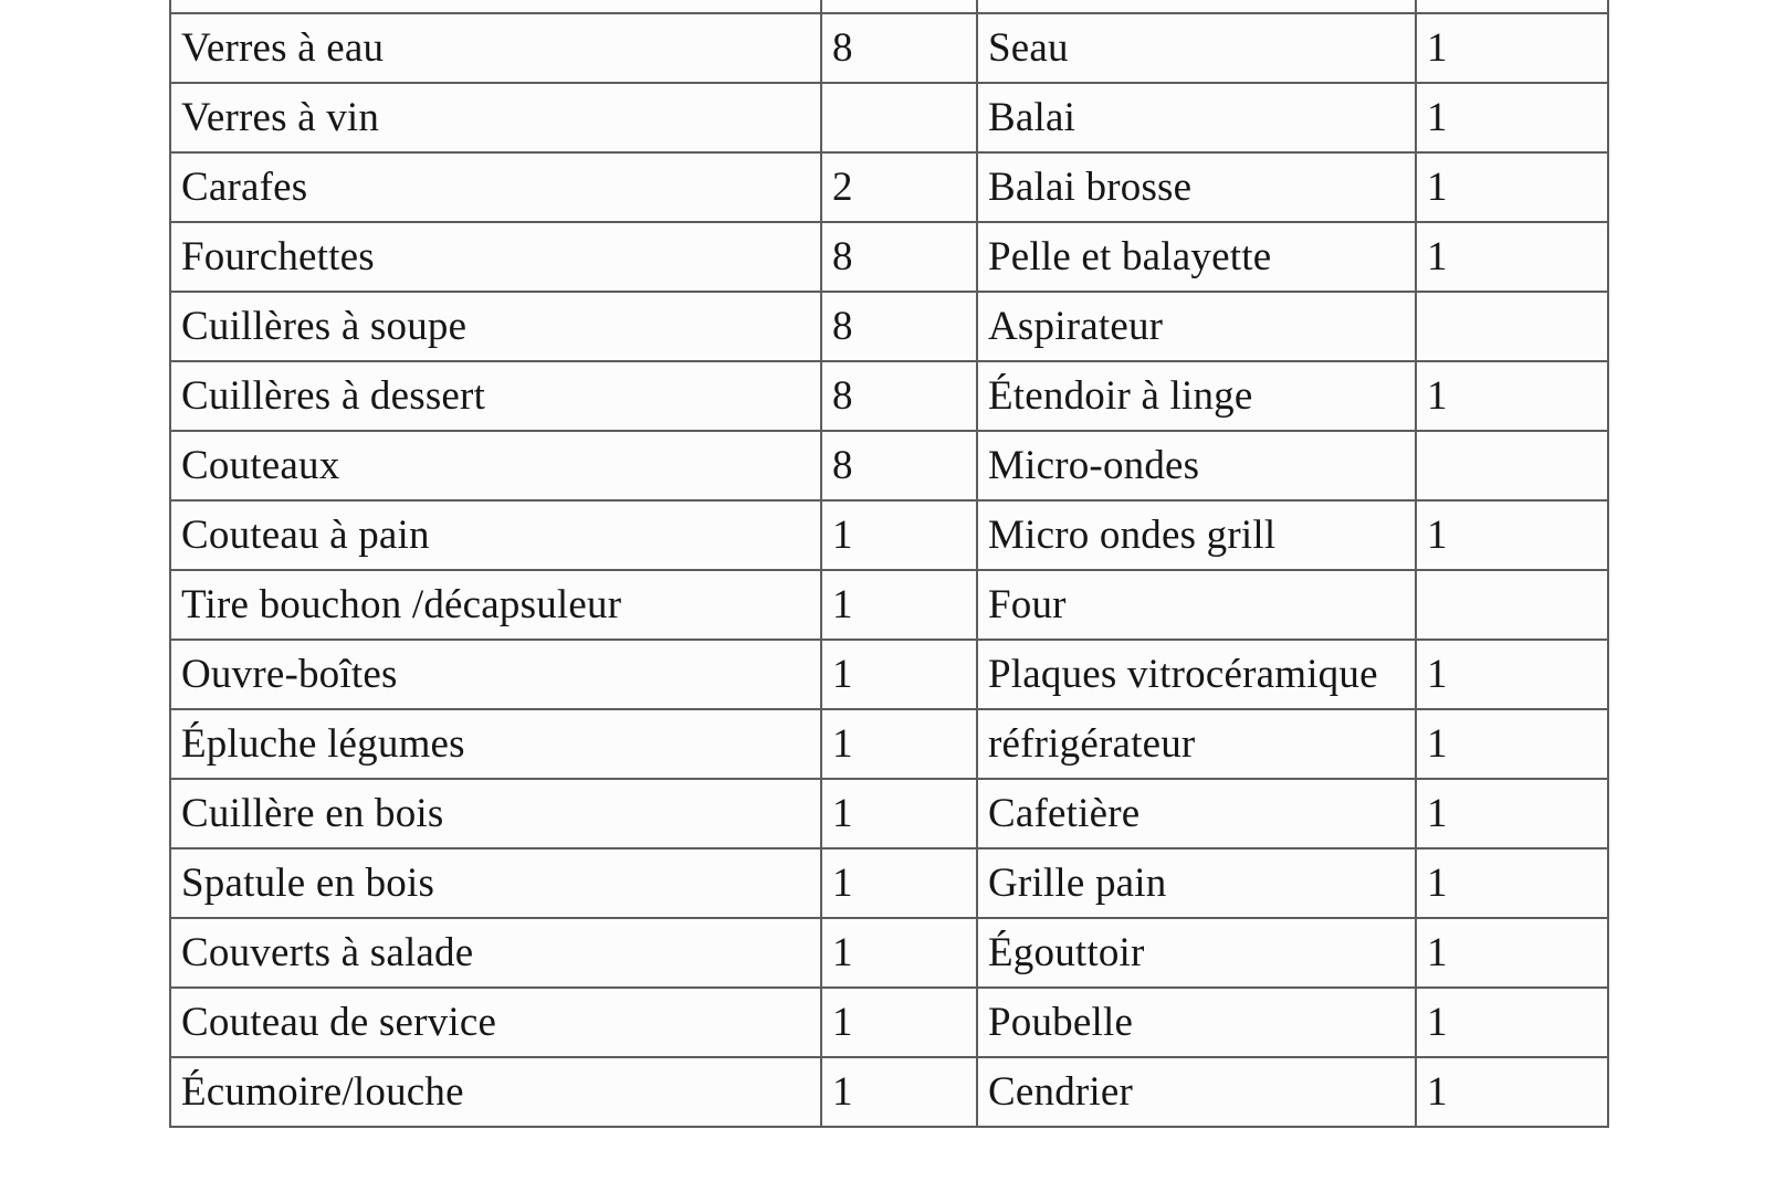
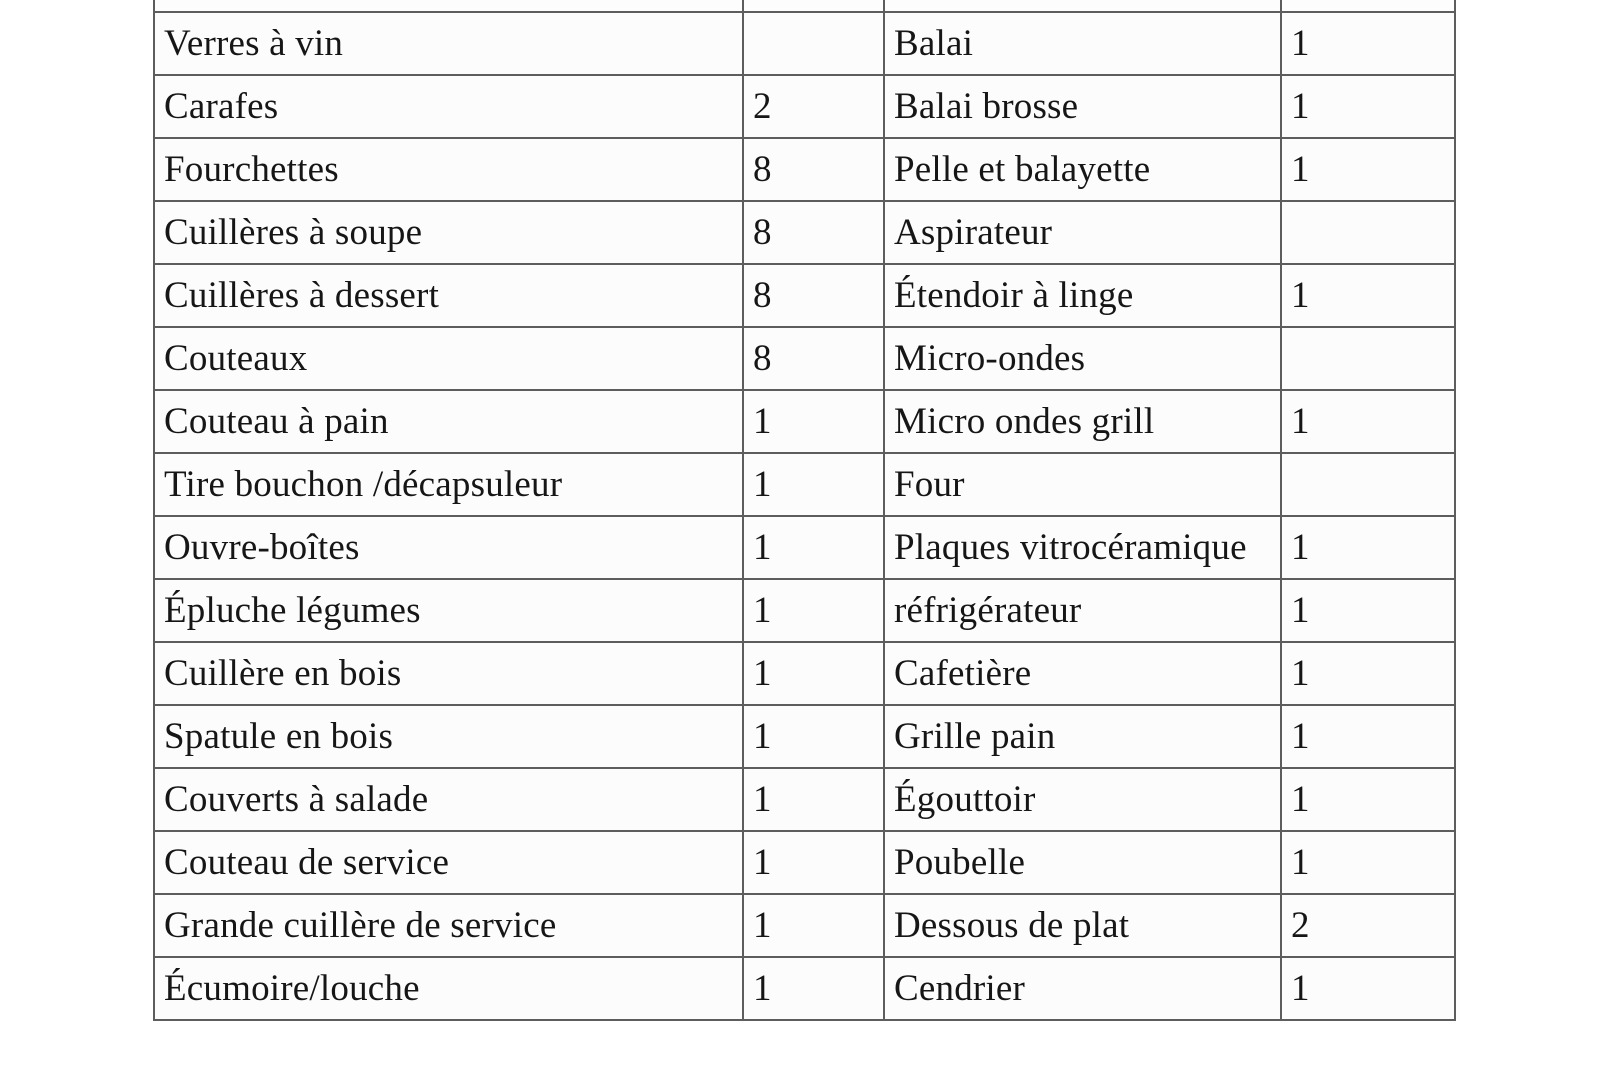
- Verres à eau	8	Seau	1
  Verres à vin		Balai	1
  Carafes	2	Balai brosse	1
  Fourchettes	8	Pelle et balayette	1
  Cuillères à soupe	8	Aspirateur
  Cuillères à dessert	8	Étendoir à linge	1
  Couteaux	8	Micro-ondes
  Couteau à pain	1	Micro ondes grill	1
  Tire bouchon /décapsuleur	1	Four
  Ouvre-boîtes	1	Plaques vitrocéramique	1
  Épluche légumes	1	réfrigérateur	1
  Cuillère en bois	1	Cafetière	1
  Spatule en bois	1	Grille pain	1
  Couverts à salade	1	Égouttoir	1
  Couteau de service	1	Poubelle	1
+ Grande cuillère de service	1	Dessous de plat	2
  Écumoire/louche	1	Cendrier	1
